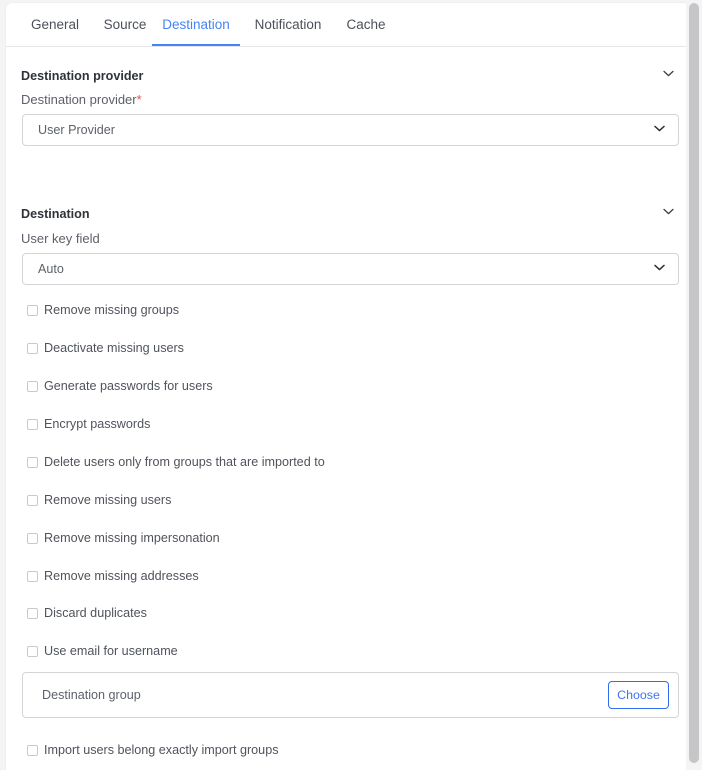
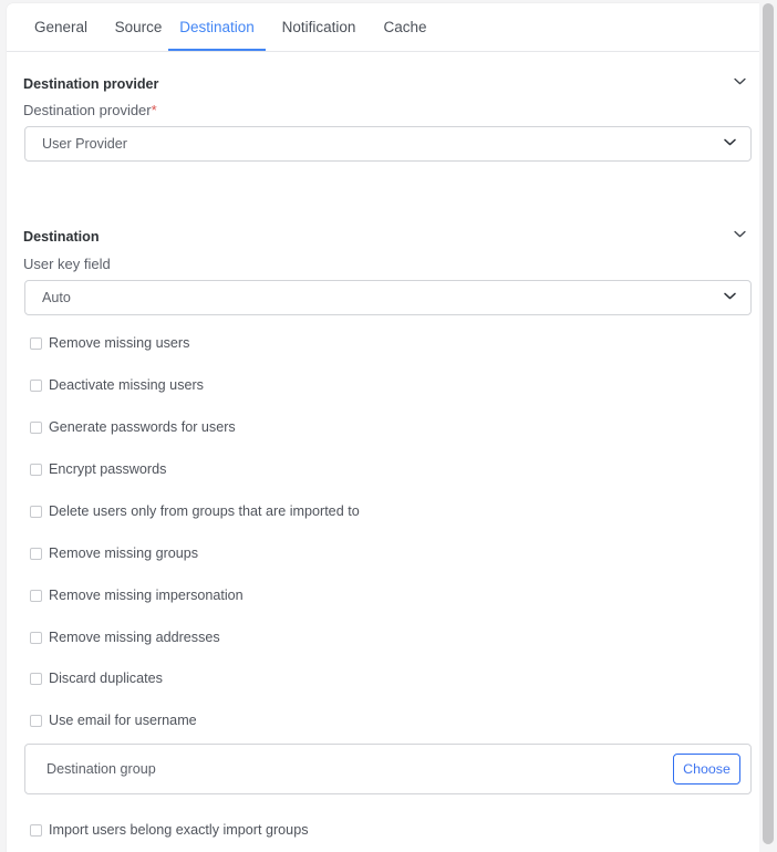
  General
  Source
  Destination
  Notification
  Cache
  Destination provider
  Destination provider*
  User Provider
  Destination
  User key field
  Auto
- Remove missing groups
+ Remove missing users
  Deactivate missing users
  Generate passwords for users
  Encrypt passwords
  Delete users only from groups that are imported to
- Remove missing users
+ Remove missing groups
  Remove missing impersonation
  Remove missing addresses
  Discard duplicates
  Use email for username
  Destination group
  Choose
  Import users belong exactly import groups
